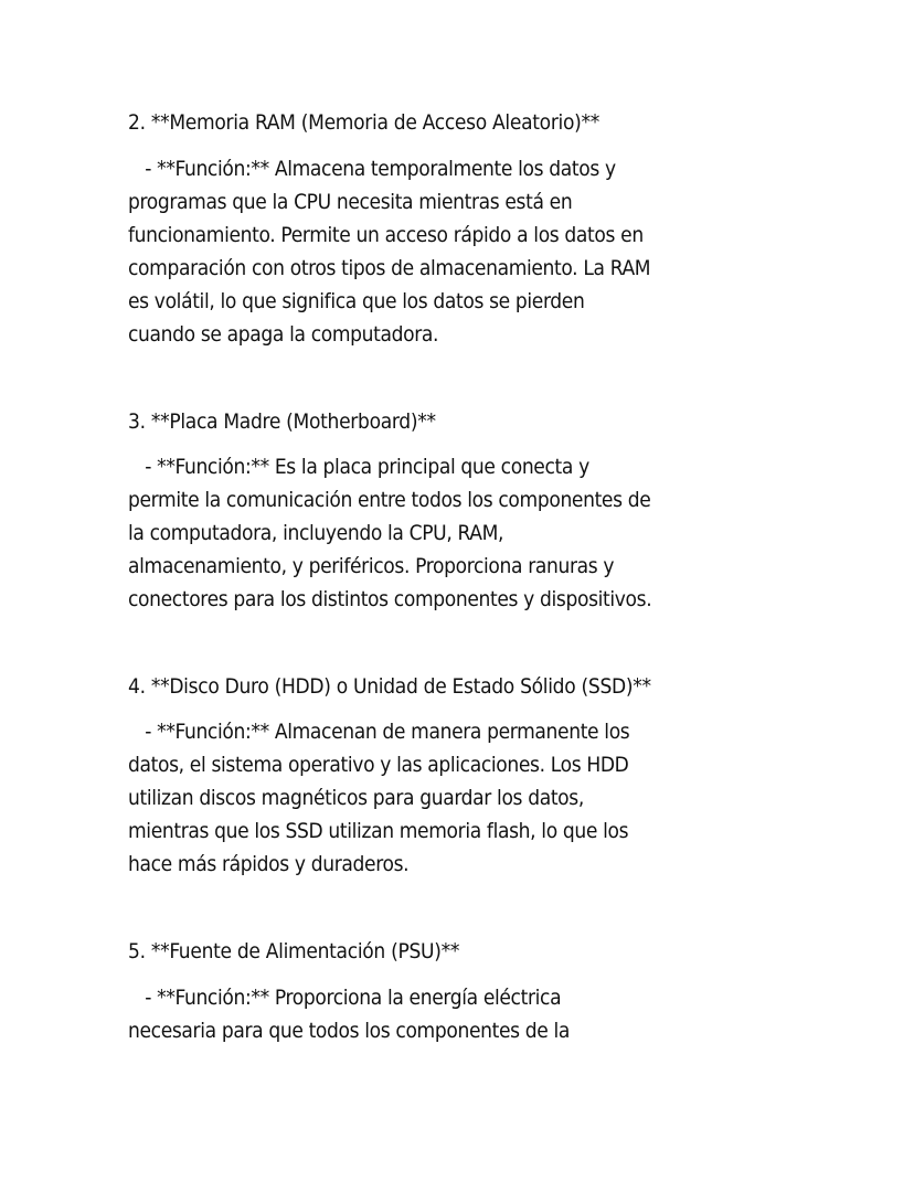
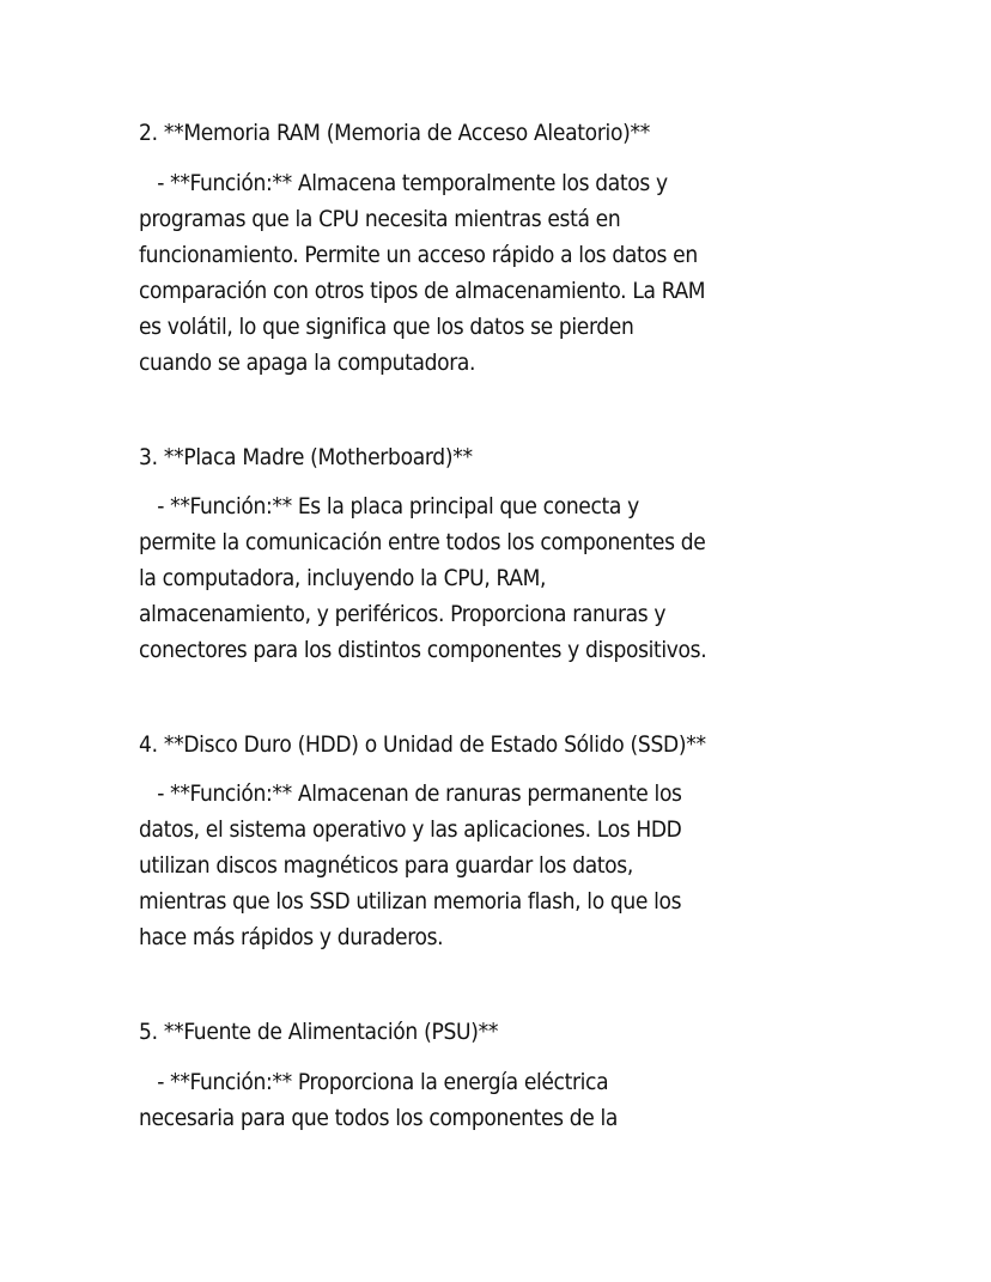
  2. **Memoria RAM (Memoria de Acceso Aleatorio)**
  - **Función:** Almacena temporalmente los datos y
  programas que la CPU necesita mientras está en
  funcionamiento. Permite un acceso rápido a los datos en
  comparación con otros tipos de almacenamiento. La RAM
  es volátil, lo que significa que los datos se pierden
  cuando se apaga la computadora.
  3. **Placa Madre (Motherboard)**
  - **Función:** Es la placa principal que conecta y
  permite la comunicación entre todos los componentes de
  la computadora, incluyendo la CPU, RAM,
  almacenamiento, y periféricos. Proporciona ranuras y
  conectores para los distintos componentes y dispositivos.
  4. **Disco Duro (HDD) o Unidad de Estado Sólido (SSD)**
- - **Función:** Almacenan de manera permanente los
+ - **Función:** Almacenan de ranuras permanente los
  datos, el sistema operativo y las aplicaciones. Los HDD
  utilizan discos magnéticos para guardar los datos,
  mientras que los SSD utilizan memoria flash, lo que los
  hace más rápidos y duraderos.
  5. **Fuente de Alimentación (PSU)**
  - **Función:** Proporciona la energía eléctrica
  necesaria para que todos los componentes de la
